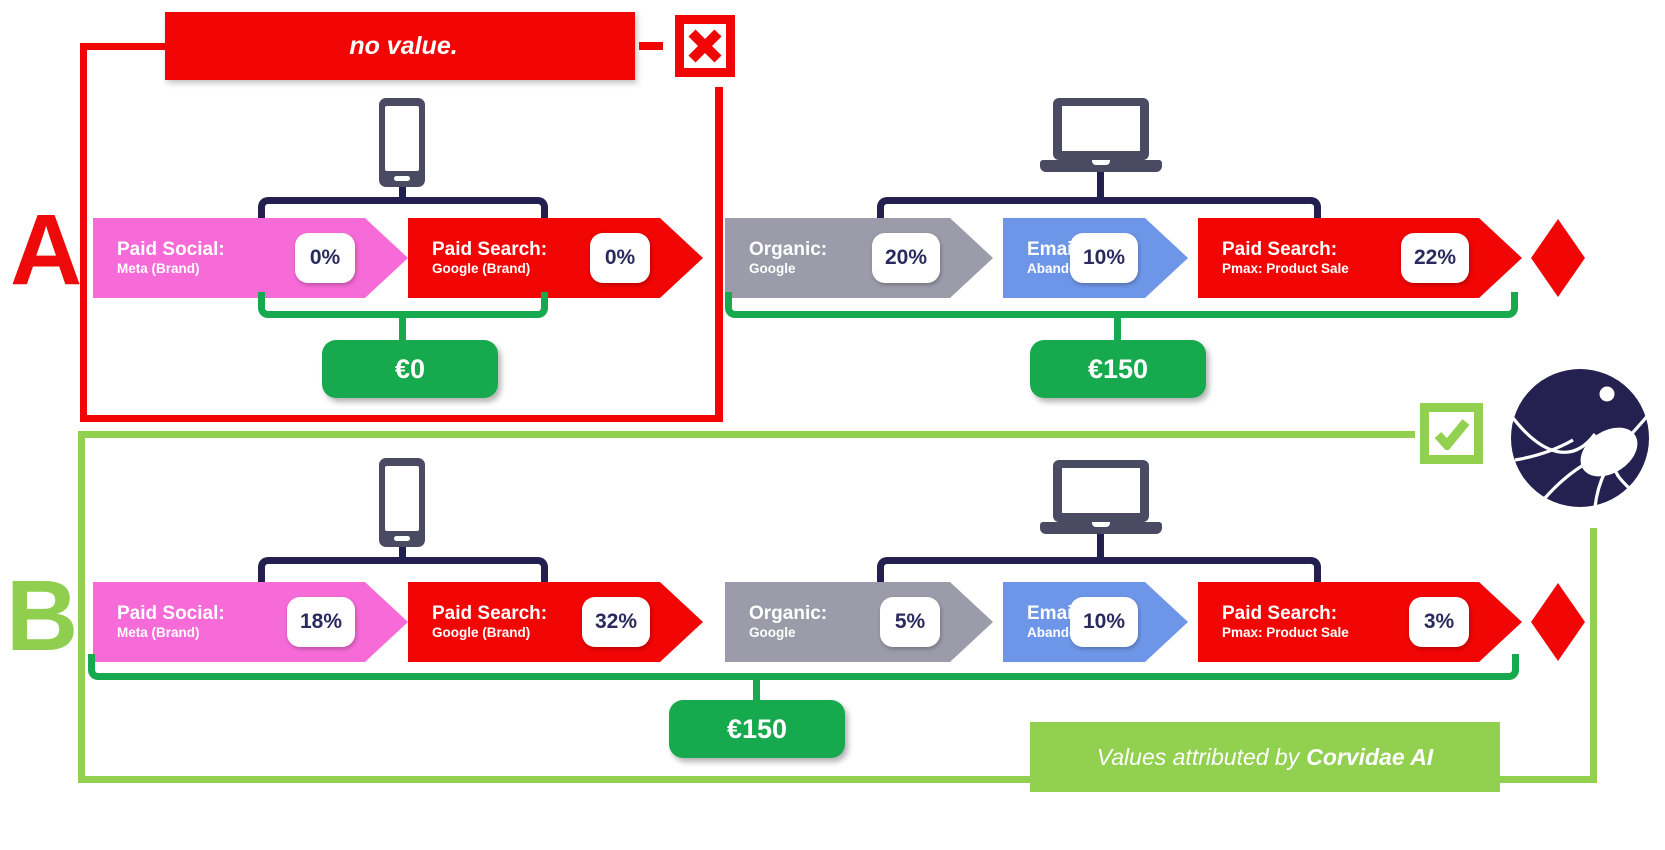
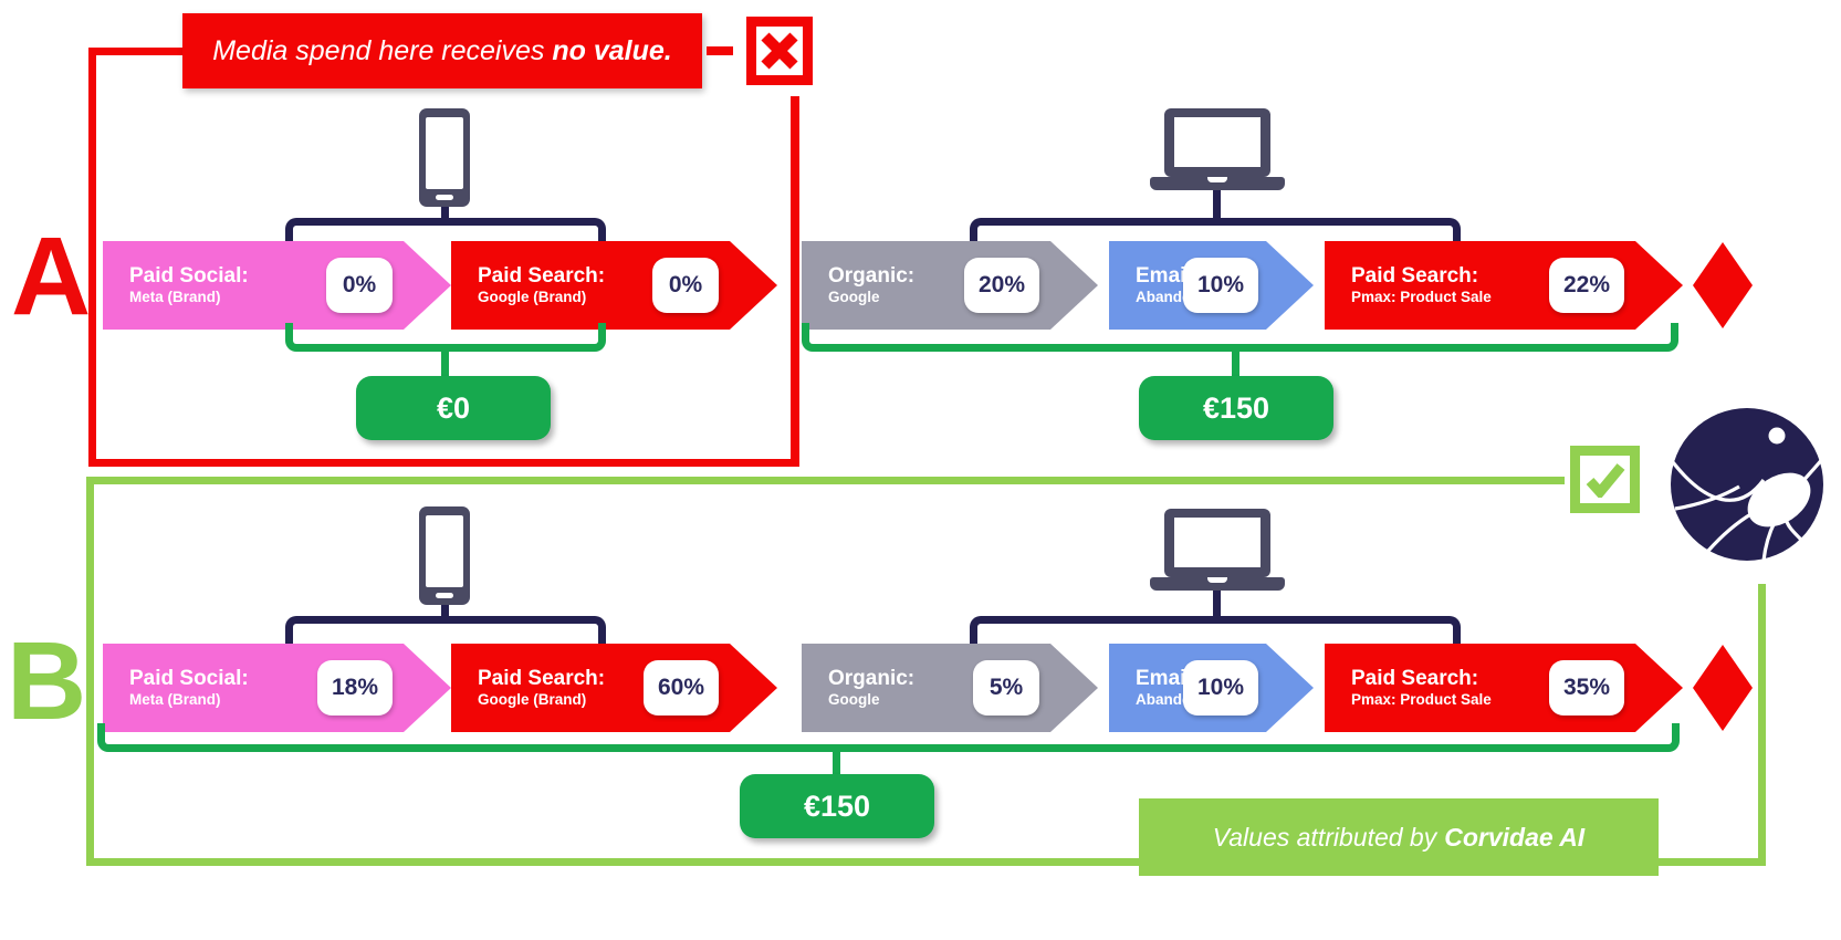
  A
+ Media spend here receives
  no value.
  Paid Social:
  Meta (Brand)
  0%
  Paid Search:
  Google (Brand)
  0%
  Organic:
  Google
  20%
  Aband
  10%
  Paid Search:
  Pmax: Product Sale
  22%
  €0
  €150
  B
  Paid Social:
  Meta (Brand)
  18%
  Paid Search:
  Google (Brand)
- 32%
+ 60%
  Organic:
  Google
  5%
  Aband
  10%
  Paid Search:
  Pmax: Product Sale
- 3%
+ 35%
  €150
  Values attributed by
  Corvidae AI
